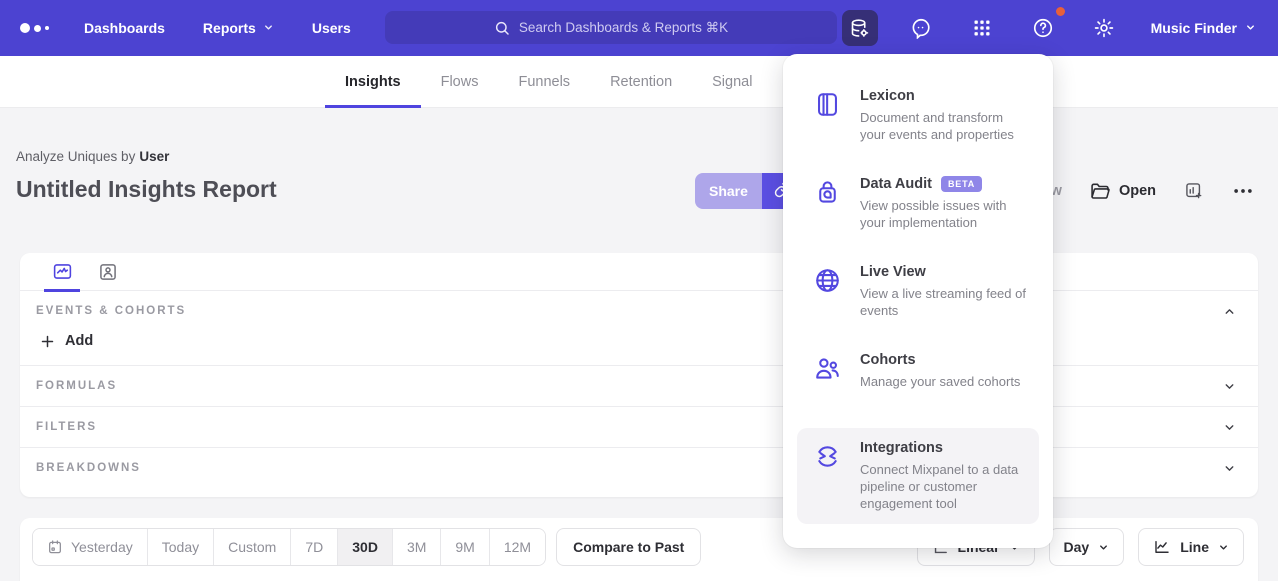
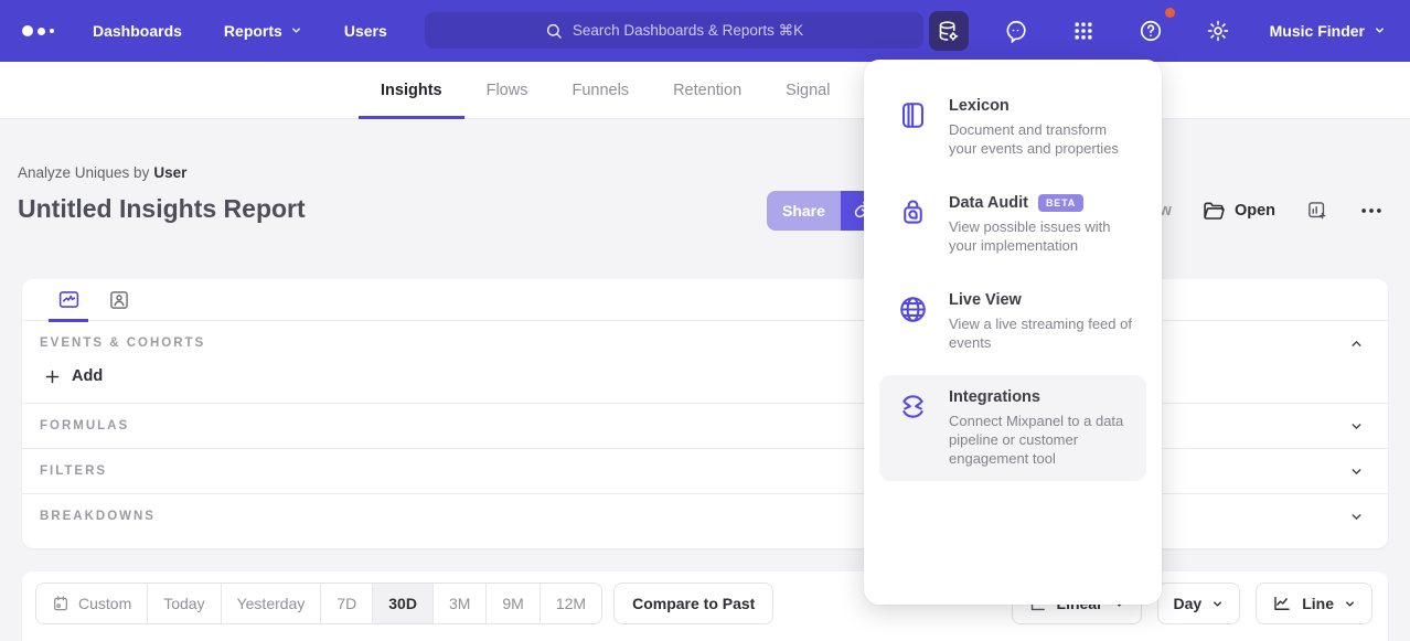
  Dashboards
  Reports
  Users
  Search Dashboards & Reports ⌘K
  Music Finder
  Insights
  Flows
  Funnels
  Retention
  Signal
  Analyze Uniques by User
  Untitled Insights Report
  Share
  Open
  EVENTS & COHORTS
  Add
  FORMULAS
  FILTERS
  BREAKDOWNS
- Yesterday
+ Custom
  Today
- Custom
+ Yesterday
  7D
  30D
  3M
  9M
  12M
  Compare to Past
  Day
  Line
  Lexicon
  Document and transform your events and properties
  Data Audit
  BETA
  View possible issues with your implementation
  Live View
  View a live streaming feed of events
- Cohorts
- Manage your saved cohorts
  Integrations
  Connect Mixpanel to a data pipeline or customer engagement tool
